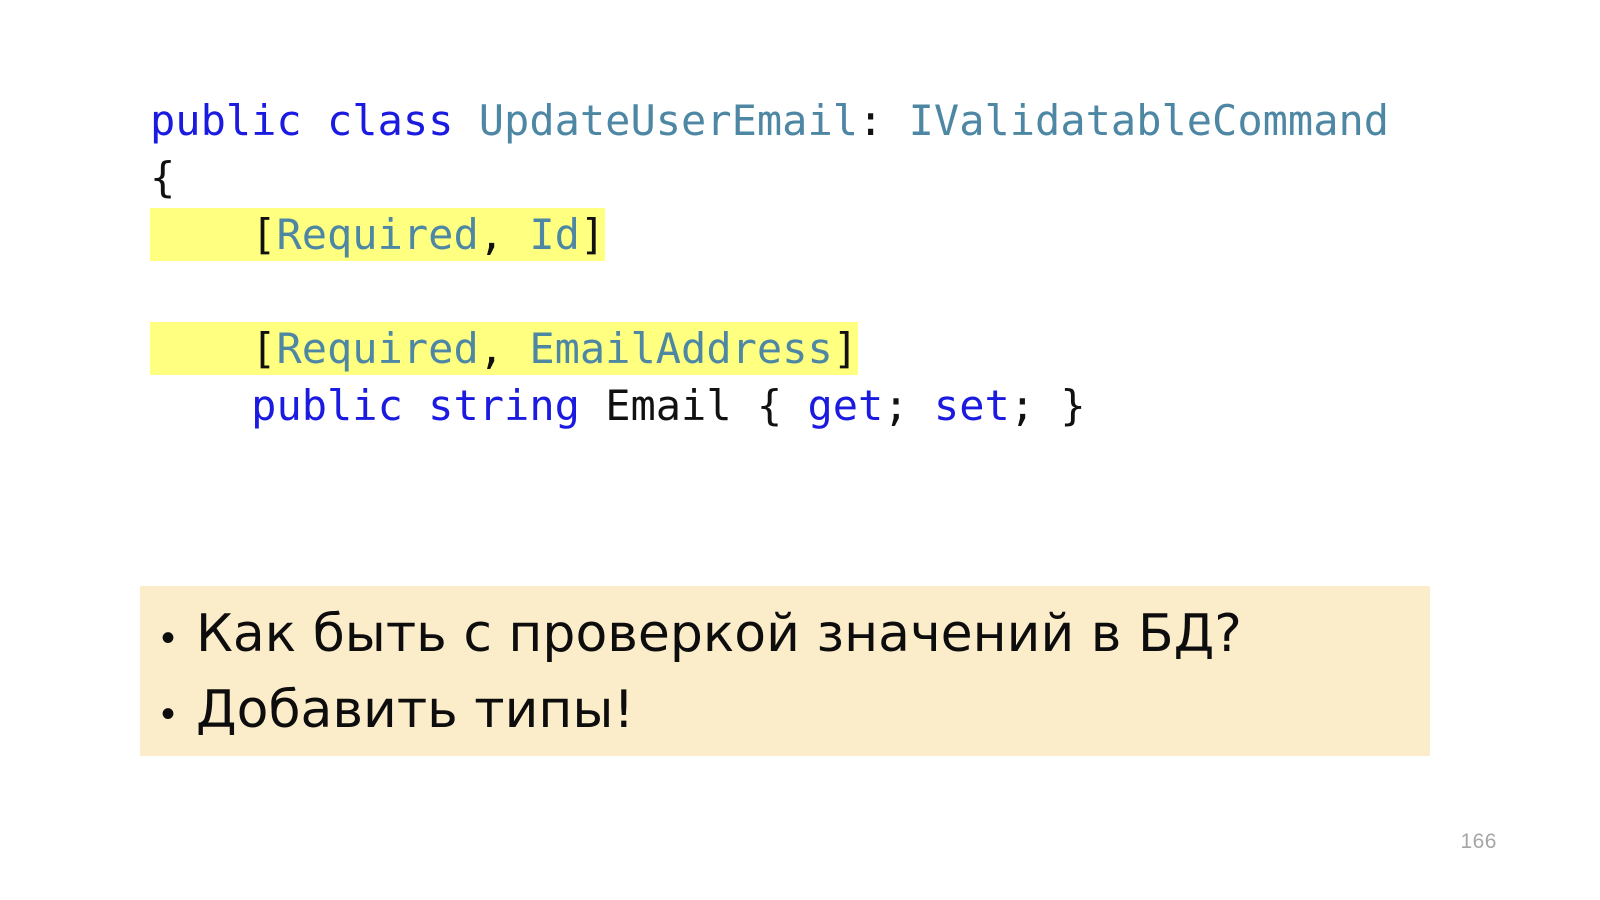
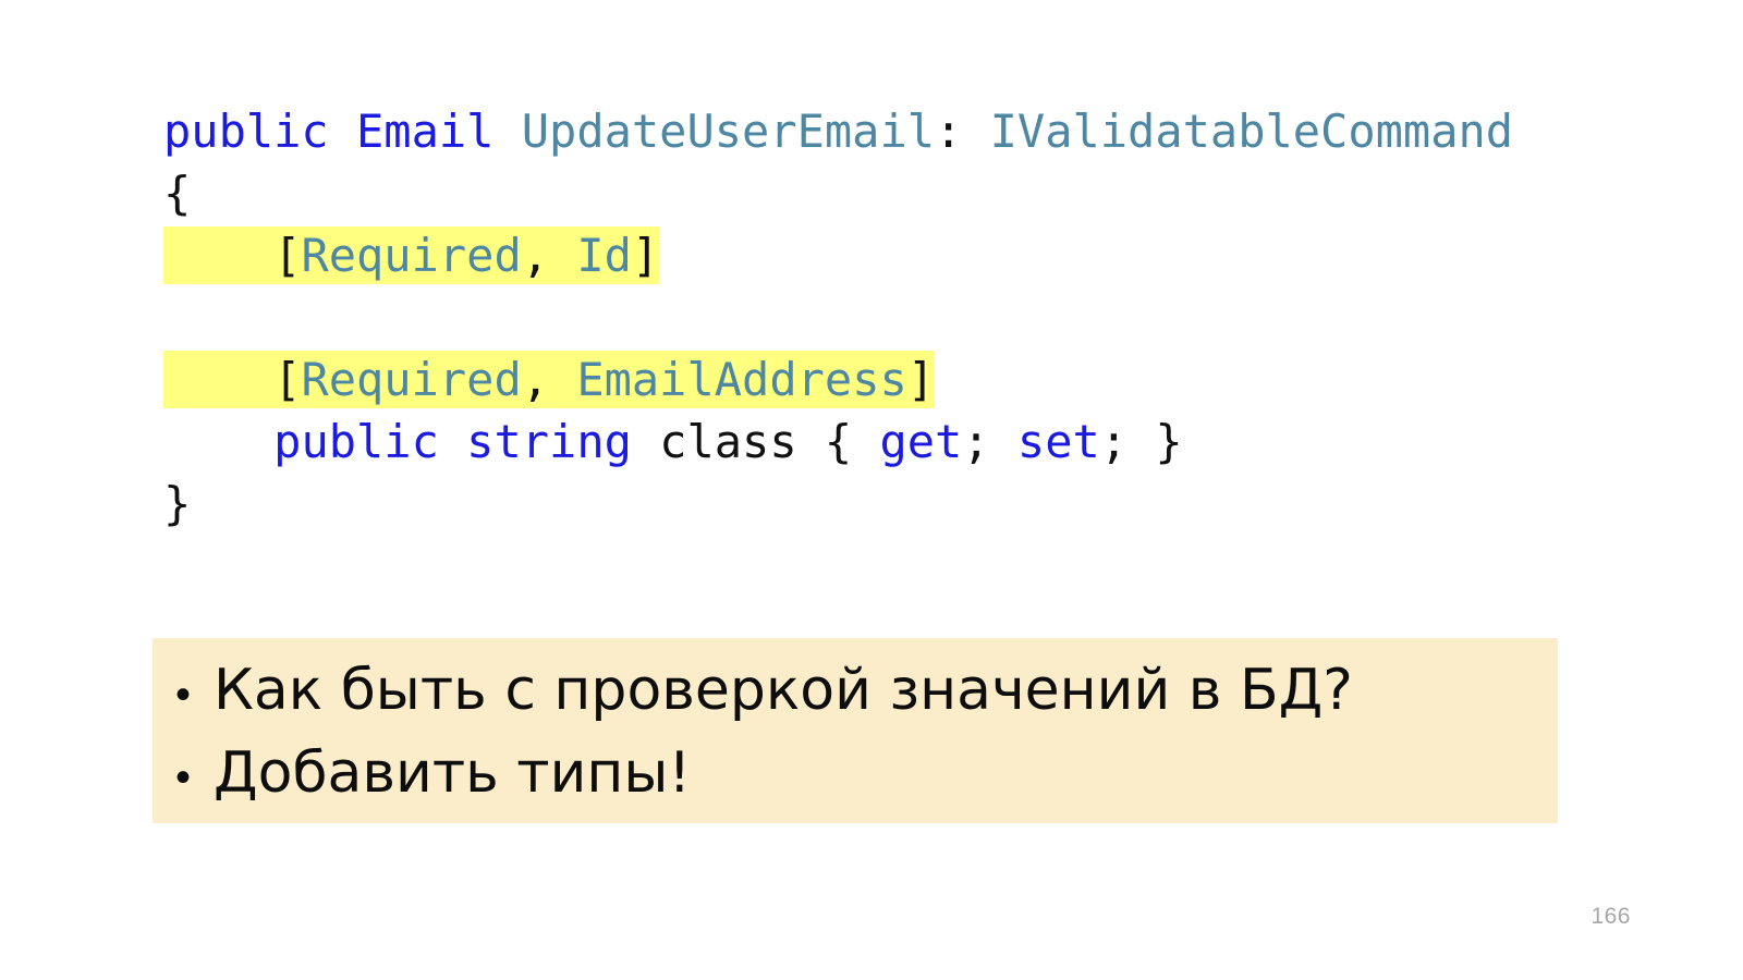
- public class UpdateUserEmail: IValidatableCommand
+ public Email UpdateUserEmail: IValidatableCommand
  {
  [Required, Id]
  [Required, EmailAddress]
- public string Email { get; set; }
+ public string class { get; set; }
+ }
  •
  Как быть с проверкой значений в БД?
  •
  Добавить типы!
  166
